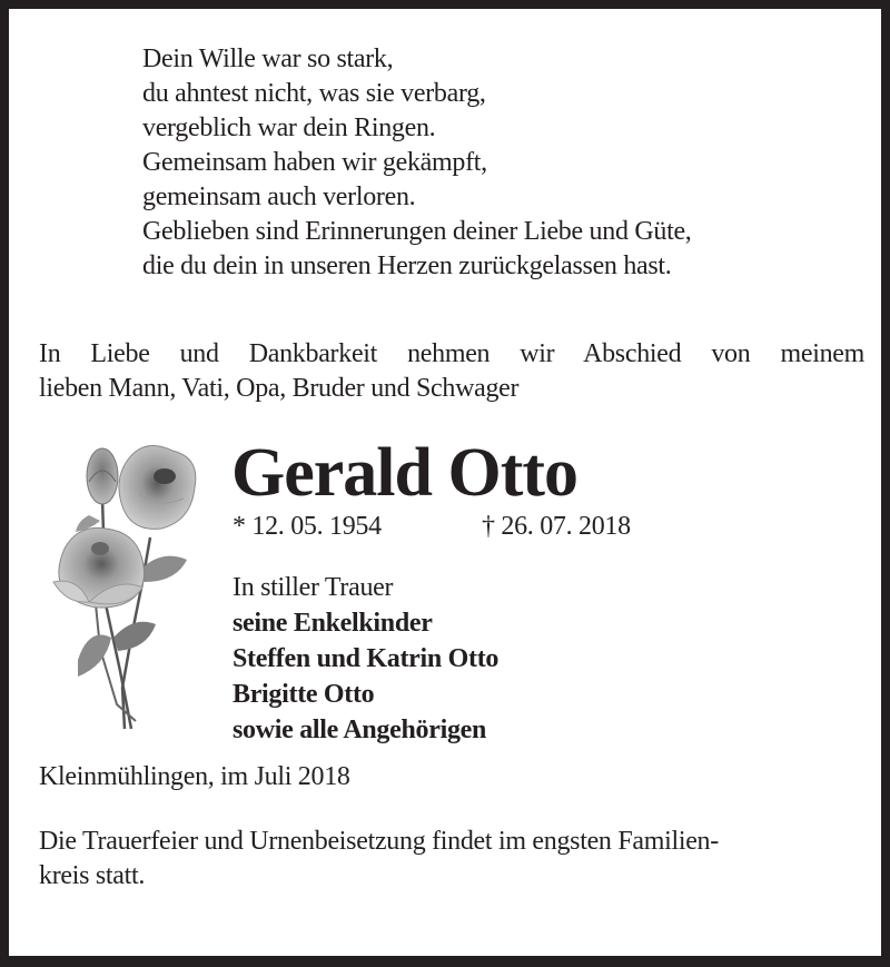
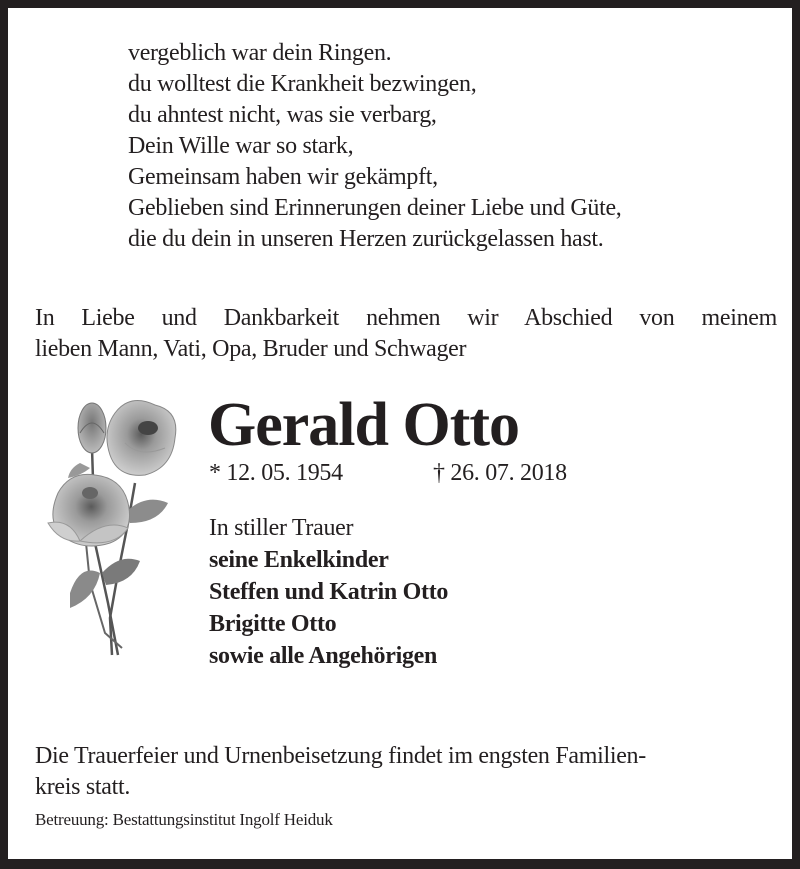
- Dein Wille war so stark,
+ vergeblich war dein Ringen.
+ du wolltest die Krankheit bezwingen,
  du ahntest nicht, was sie verbarg,
- vergeblich war dein Ringen.
+ Dein Wille war so stark,
  Gemeinsam haben wir gekämpft,
- gemeinsam auch verloren.
  Geblieben sind Erinnerungen deiner Liebe und Güte,
  die du dein in unseren Herzen zurückgelassen hast.
  In Liebe und Dankbarkeit nehmen wir Abschied von meinem
  lieben Mann, Vati, Opa, Bruder und Schwager
  Gerald Otto
  * 12. 05. 1954
  † 26. 07. 2018
  In stiller Trauer
  seine Enkelkinder
  Steffen und Katrin Otto
  Brigitte Otto
  sowie alle Angehörigen
- Kleinmühlingen, im Juli 2018
  Die Trauerfeier und Urnenbeisetzung findet im engsten Familien-
  kreis statt.
+ Betreuung: Bestattungsinstitut Ingolf Heiduk
